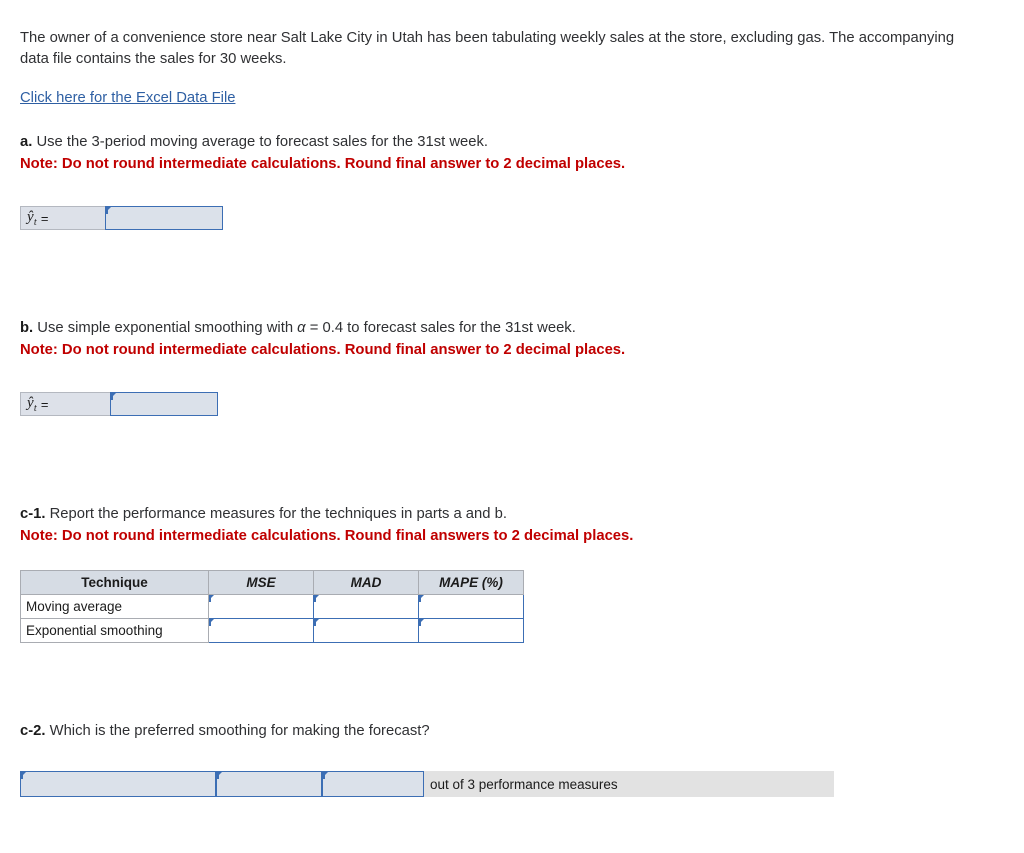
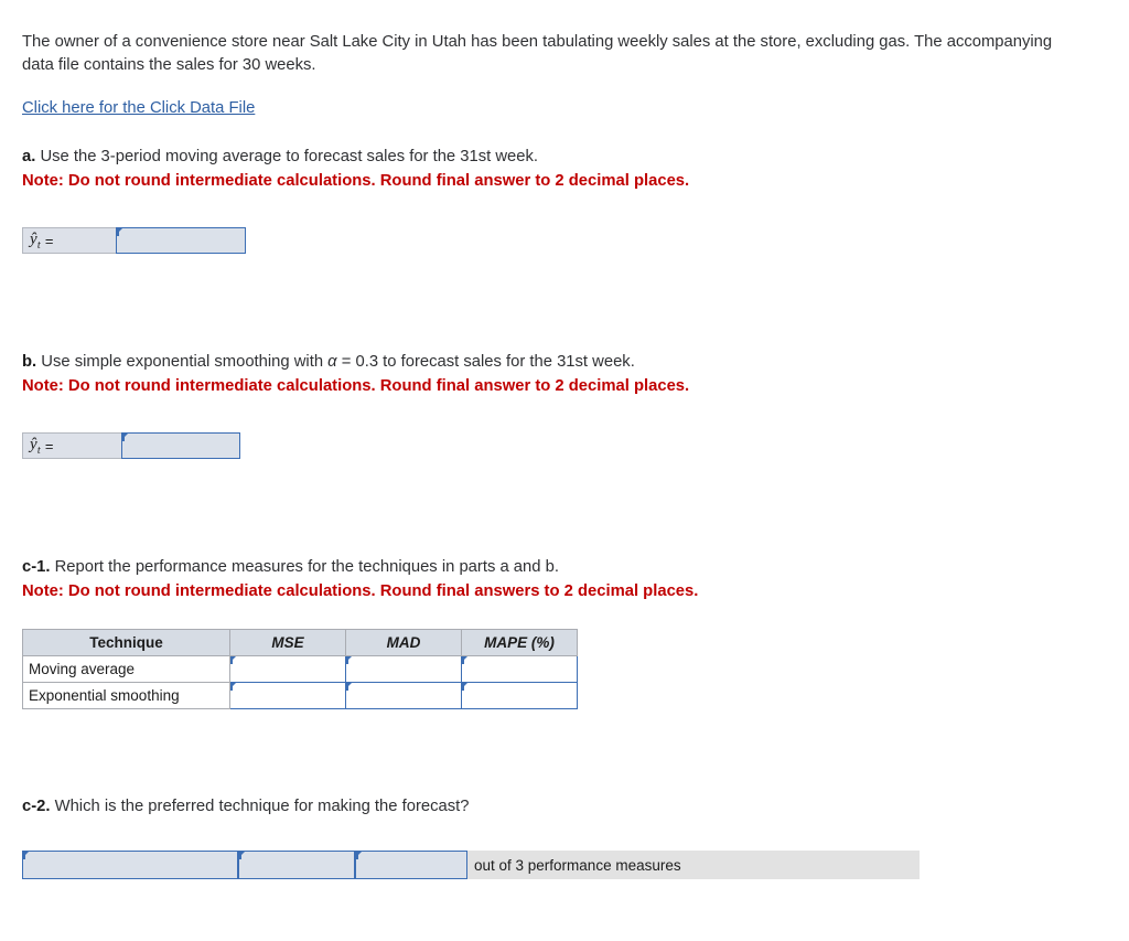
  The owner of a convenience store near Salt Lake City in Utah has been tabulating weekly sales at the store, excluding gas. The accompanying data file contains the sales for 30 weeks.
- Click here for the Excel Data File
+ Click here for the Click Data File
  a. Use the 3-period moving average to forecast sales for the 31st week.
  Note: Do not round intermediate calculations. Round final answer to 2 decimal places.
  ŷt
  =
- b. Use simple exponential smoothing with α = 0.4 to forecast sales for the 31st week.
+ b. Use simple exponential smoothing with α = 0.3 to forecast sales for the 31st week.
  Note: Do not round intermediate calculations. Round final answer to 2 decimal places.
  ŷt
  =
  c-1. Report the performance measures for the techniques in parts a and b.
  Note: Do not round intermediate calculations. Round final answers to 2 decimal places.
  Technique	MSE	MAD	MAPE (%)
  Moving average
  Exponential smoothing
- c-2. Which is the preferred smoothing for making the forecast?
+ c-2. Which is the preferred technique for making the forecast?
  out of 3 performance measures
